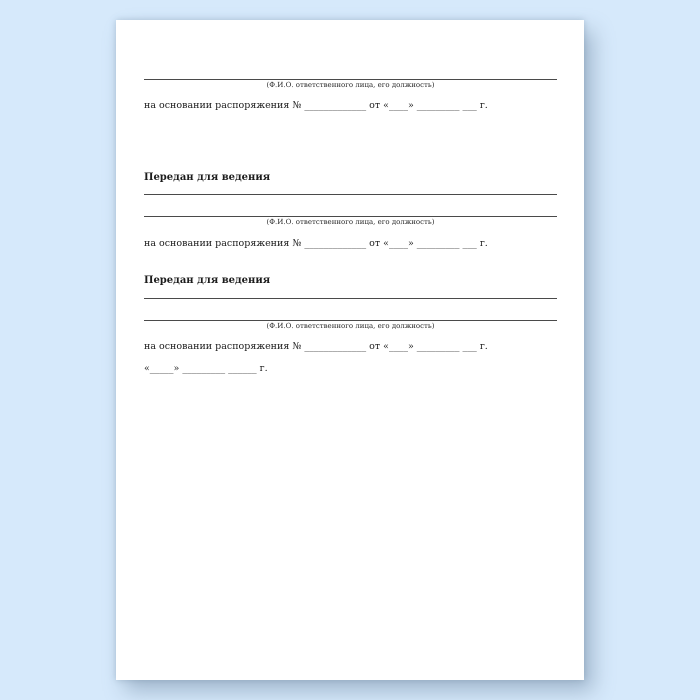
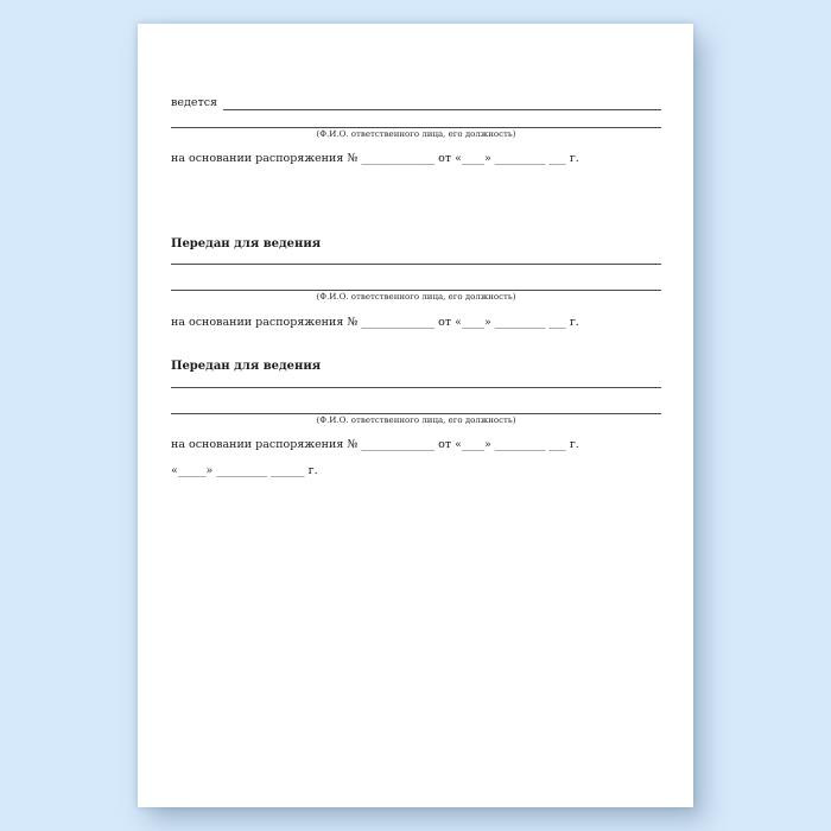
+ ведется
  (Ф.И.О. ответственного лица, его должность)
  на основании распоряжения № _____________ от «____» _________ ___ г.
  Передан для ведения
  (Ф.И.О. ответственного лица, его должность)
  на основании распоряжения № _____________ от «____» _________ ___ г.
  Передан для ведения
  (Ф.И.О. ответственного лица, его должность)
  на основании распоряжения № _____________ от «____» _________ ___ г.
  «_____» _________ ______ г.
